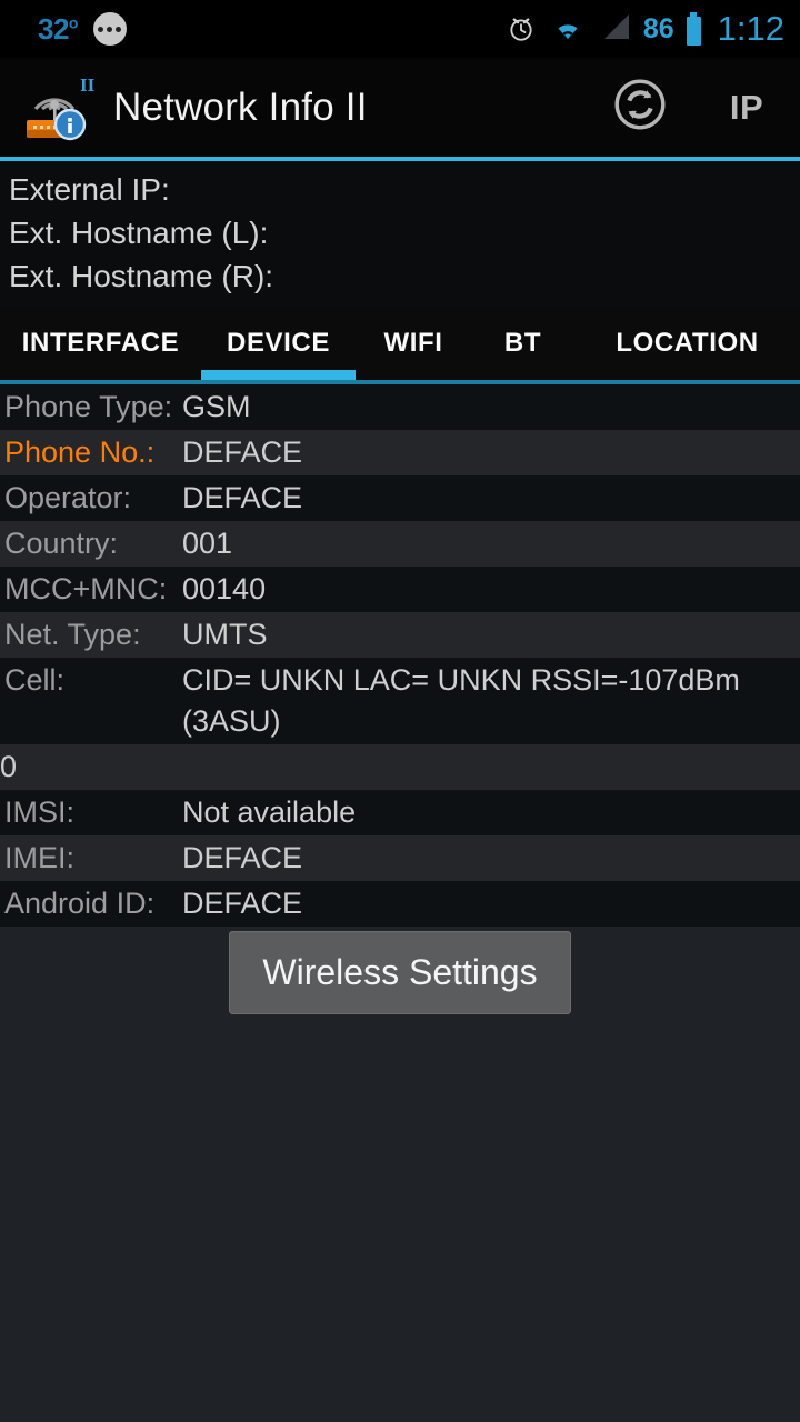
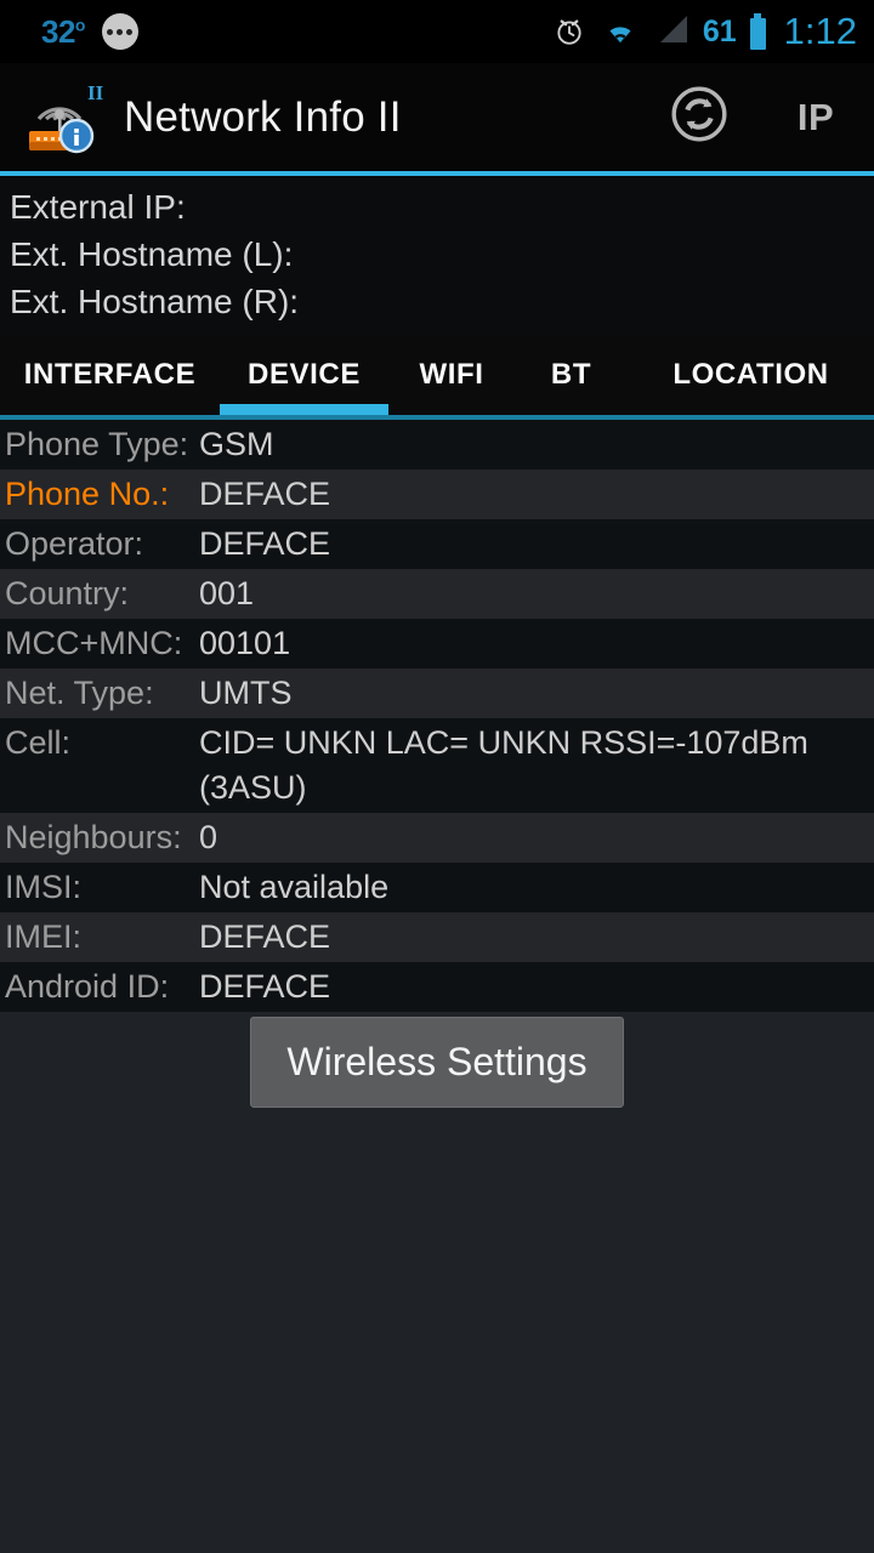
  32o
- 86
+ 61
  1:12
  II
  Network Info II
  IP
  External IP:
  Ext. Hostname (L):
  Ext. Hostname (R):
  INTERFACE
  DEVICE
  WIFI
  BT
  LOCATION
  Phone Type:
  GSM
  Phone No.:
  DEFACE
  Operator:
  DEFACE
  Country:
  001
  MCC+MNC:
- 00140
+ 00101
  Net. Type:
  UMTS
  Cell:
  CID= UNKN LAC= UNKN RSSI=-107dBm (3ASU)
+ Neighbours:
  0
  IMSI:
  Not available
  IMEI:
  DEFACE
  Android ID:
  DEFACE
  Wireless Settings
